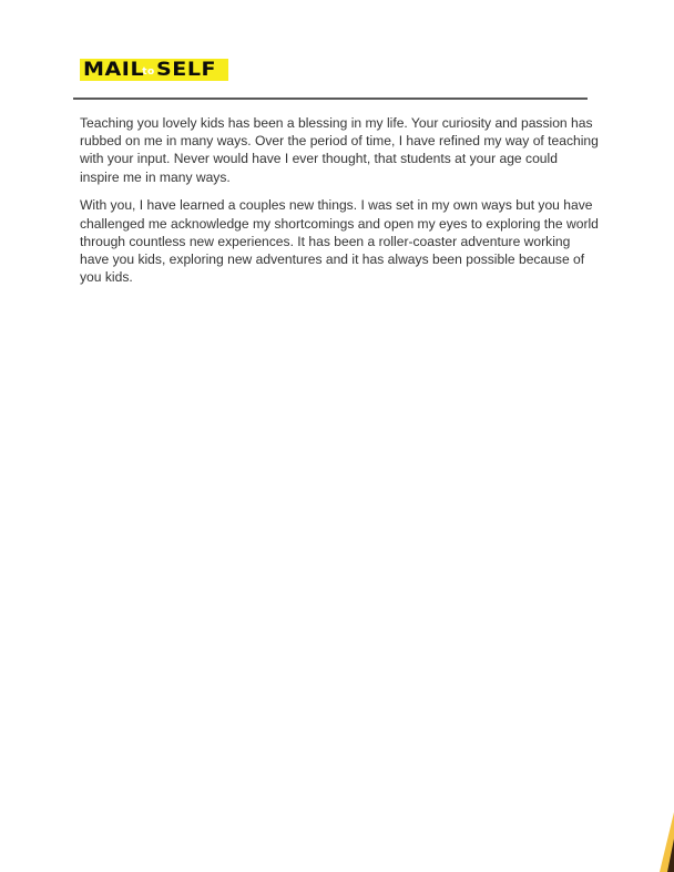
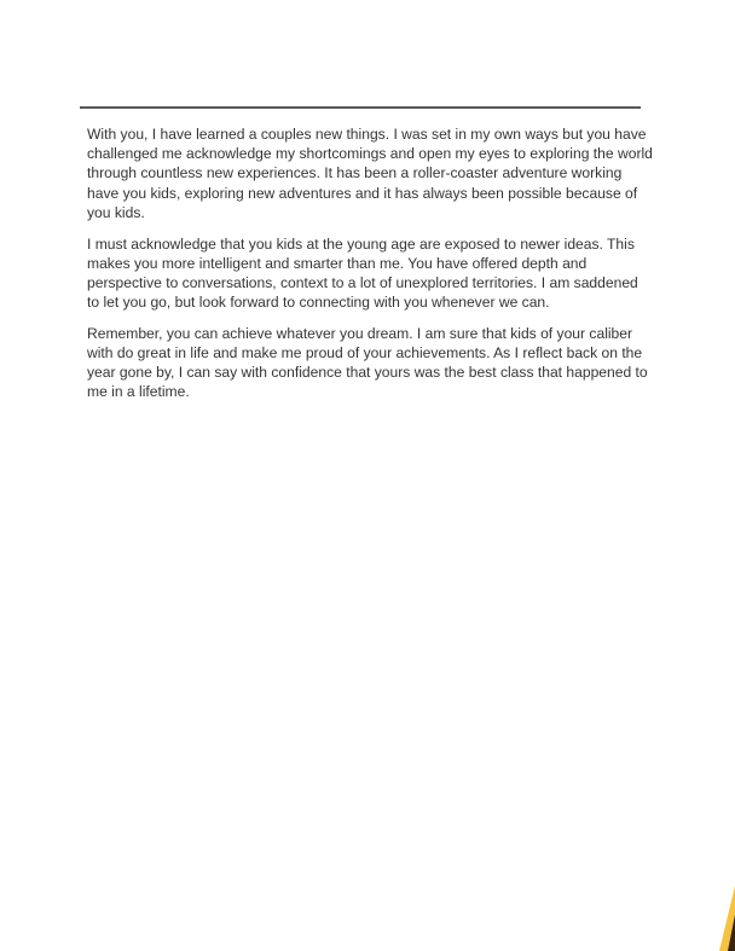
- MAIL
- to
- SELF
- Teaching you lovely kids has been a blessing in my life. Your curiosity and passion has rubbed on me in many ways. Over the period of time, I have refined my way of teaching with your input. Never would have I ever thought, that students at your age could inspire me in many ways.
  With you, I have learned a couples new things. I was set in my own ways but you have challenged me acknowledge my shortcomings and open my eyes to exploring the world through countless new experiences. It has been a roller-coaster adventure working have you kids, exploring new adventures and it has always been possible because of you kids.
+ I must acknowledge that you kids at the young age are exposed to newer ideas. This makes you more intelligent and smarter than me. You have offered depth and perspective to conversations, context to a lot of unexplored territories. I am saddened to let you go, but look forward to connecting with you whenever we can.
+ Remember, you can achieve whatever you dream. I am sure that kids of your caliber with do great in life and make me proud of your achievements. As I reflect back on the year gone by, I can say with confidence that yours was the best class that happened to me in a lifetime.
